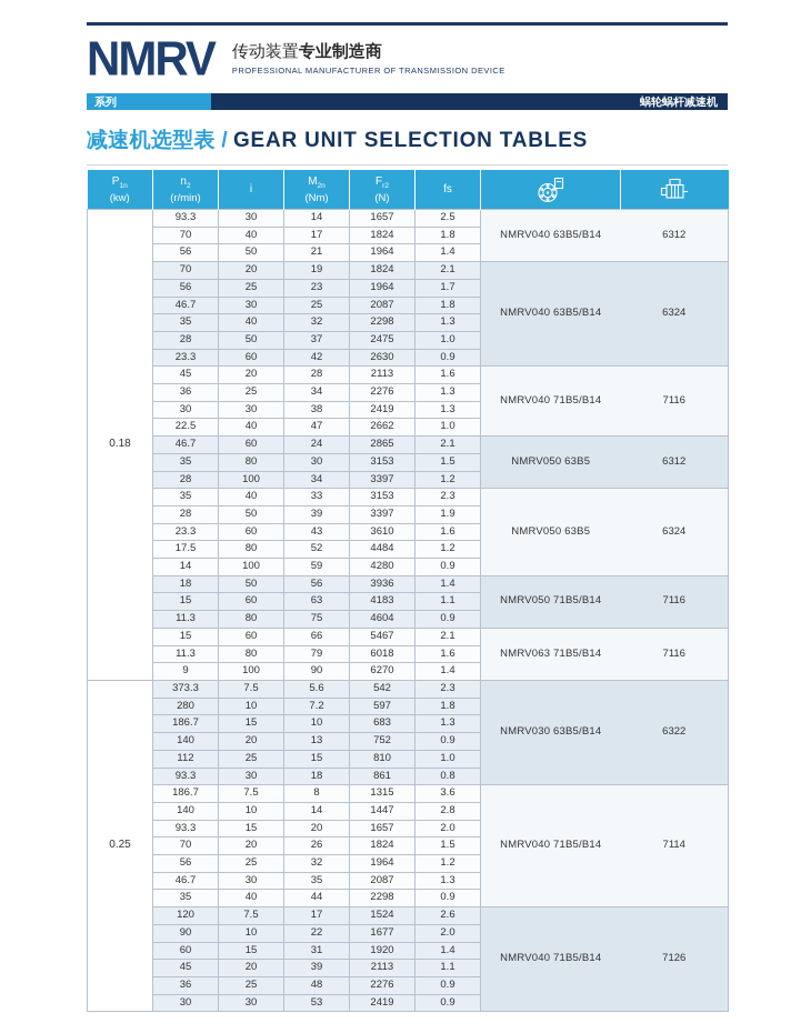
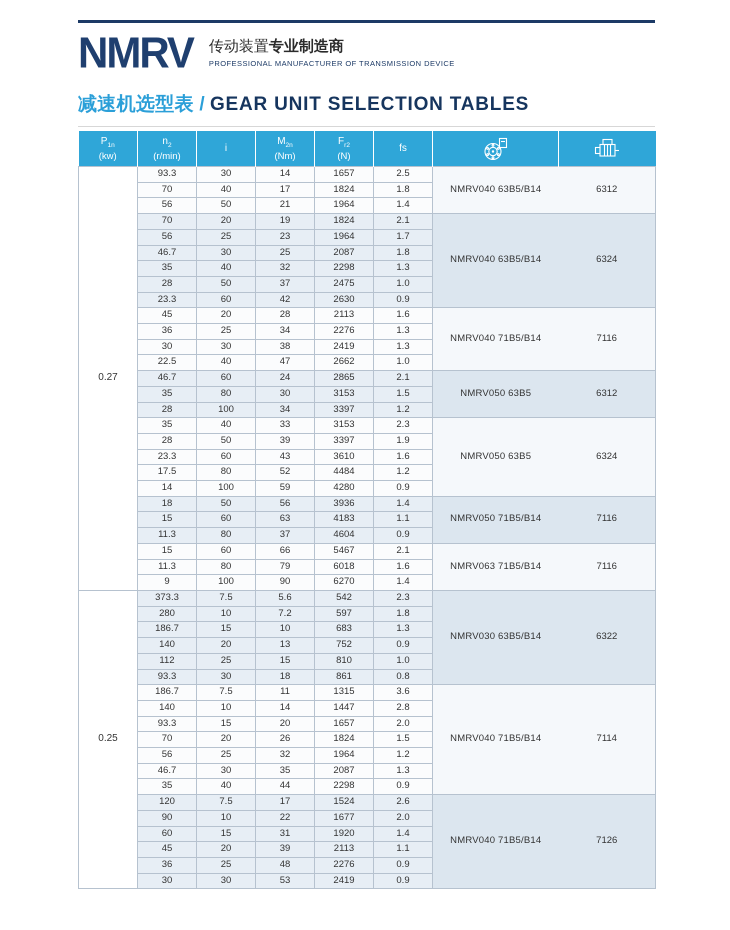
  NMRV
  传动装置专业制造商
  PROFESSIONAL MANUFACTURER OF TRANSMISSION DEVICE
- 系列
- 蜗轮蜗杆减速机
  减速机选型表 / GEAR UNIT SELECTION TABLES
  P(kw)	n(r/min)	i	M(Nm)	F(N)	fs
- 0.18	93.3	30	14	1657	2.5	NMRV040 63B5/B14	6312
+ 0.27	93.3	30	14	1657	2.5	NMRV040 63B5/B14	6312
  70	40	17	1824	1.8
  56	50	21	1964	1.4
  70	20	19	1824	2.1	NMRV040 63B5/B14	6324
  56	25	23	1964	1.7
  46.7	30	25	2087	1.8
  35	40	32	2298	1.3
  28	50	37	2475	1.0
  23.3	60	42	2630	0.9
  45	20	28	2113	1.6	NMRV040 71B5/B14	7116
  36	25	34	2276	1.3
  30	30	38	2419	1.3
  22.5	40	47	2662	1.0
  46.7	60	24	2865	2.1	NMRV050 63B5	6312
  35	80	30	3153	1.5
  28	100	34	3397	1.2
  35	40	33	3153	2.3	NMRV050 63B5	6324
  28	50	39	3397	1.9
  23.3	60	43	3610	1.6
  17.5	80	52	4484	1.2
  14	100	59	4280	0.9
  18	50	56	3936	1.4	NMRV050 71B5/B14	7116
  15	60	63	4183	1.1
- 11.3	80	75	4604	0.9
+ 11.3	80	37	4604	0.9
  15	60	66	5467	2.1	NMRV063 71B5/B14	7116
  11.3	80	79	6018	1.6
  9	100	90	6270	1.4
  0.25	373.3	7.5	5.6	542	2.3	NMRV030 63B5/B14	6322
  280	10	7.2	597	1.8
  186.7	15	10	683	1.3
  140	20	13	752	0.9
  112	25	15	810	1.0
  93.3	30	18	861	0.8
- 186.7	7.5	8	1315	3.6	NMRV040 71B5/B14	7114
+ 186.7	7.5	11	1315	3.6	NMRV040 71B5/B14	7114
  140	10	14	1447	2.8
  93.3	15	20	1657	2.0
  70	20	26	1824	1.5
  56	25	32	1964	1.2
  46.7	30	35	2087	1.3
  35	40	44	2298	0.9
  120	7.5	17	1524	2.6	NMRV040 71B5/B14	7126
  90	10	22	1677	2.0
  60	15	31	1920	1.4
  45	20	39	2113	1.1
  36	25	48	2276	0.9
  30	30	53	2419	0.9
